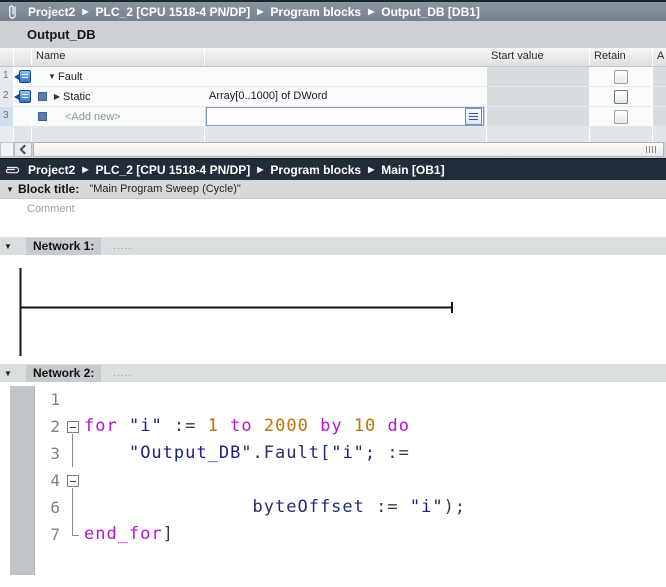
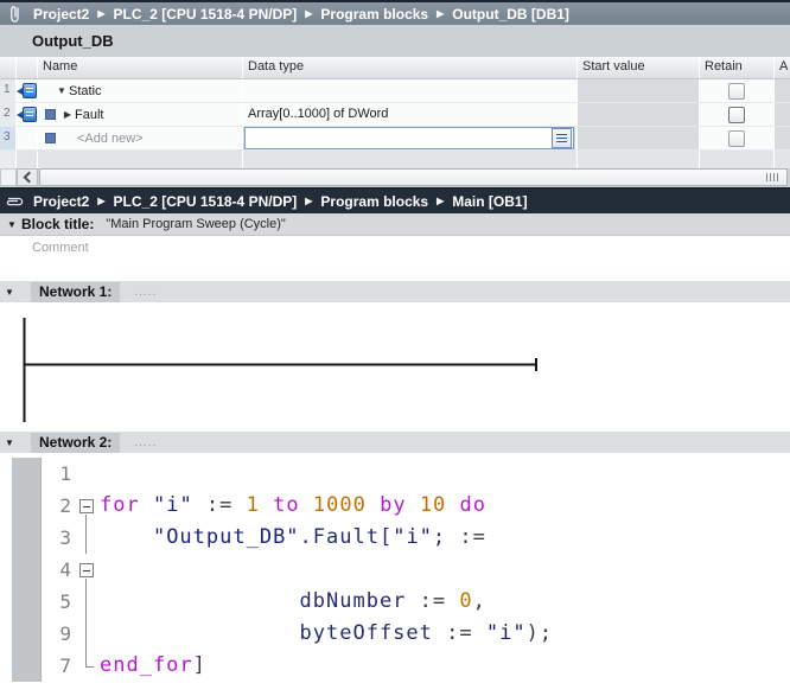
  Project2
  ▶
  PLC_2 [CPU 1518-4 PN/DP]
  ▶
  Program blocks
  ▶
  Output_DB [DB1]
  Output_DB
  Name
+ Data type
  Start value
  Retain
  A
  1
  ▼
- Fault
+ Static
  2
  ▶
- Static
+ Fault
  Array[0..1000] of DWord
  3
  <Add new>
  Project2
  ▶
  PLC_2 [CPU 1518-4 PN/DP]
  ▶
  Program blocks
  ▶
  Main [OB1]
  ▼
  Block title:
  "Main Program Sweep (Cycle)"
  Comment
  ▼
  Network 1:
  .....
  ▼
  Network 2:
  .....
  1
  2
- for "i" := 1 to 2000 by 10 do
+ for "i" := 1 to 1000 by 10 do
  3
  "Output_DB".Fault["i"; :=
  4
+ 5
+ dbNumber := 0,
- 6
+ 9
  byteOffset := "i");
  7
  end_for]
